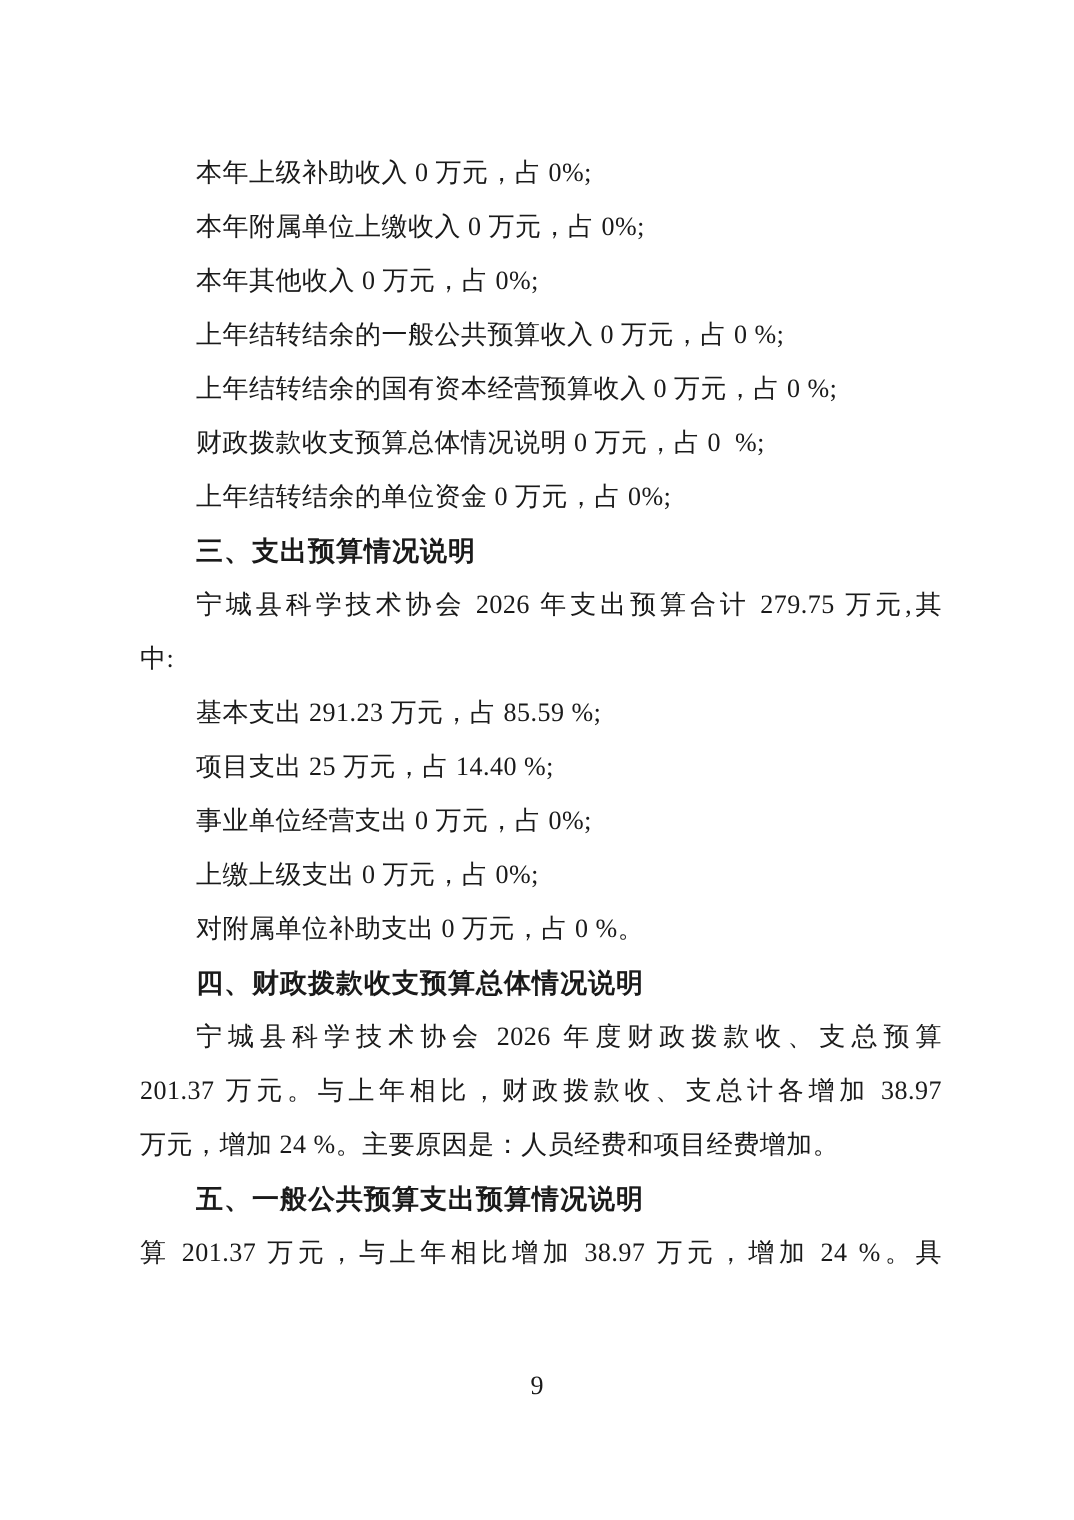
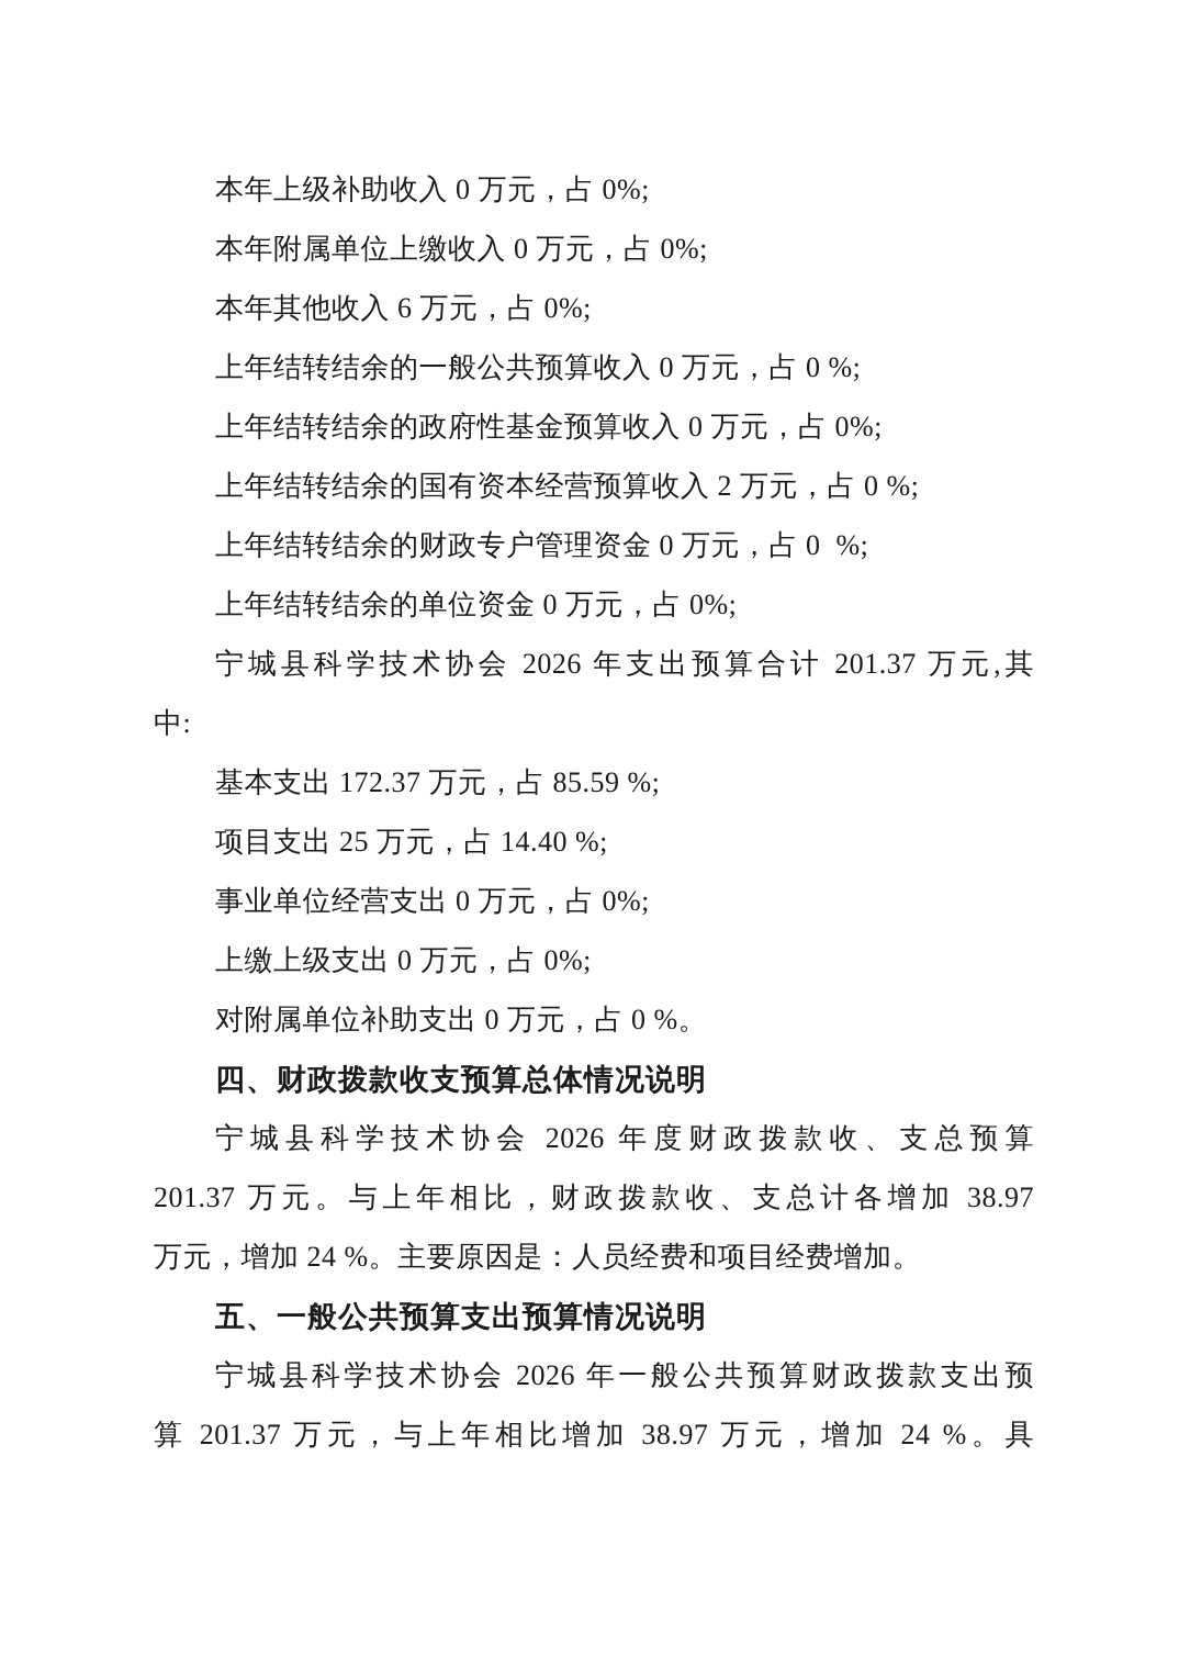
  本年上级补助收入 0 万元，占 0%;
  本年附属单位上缴收入 0 万元，占 0%;
- 本年其他收入 0 万元，占 0%;
+ 本年其他收入 6 万元，占 0%;
  上年结转结余的一般公共预算收入 0 万元，占 0 %;
+ 上年结转结余的政府性基金预算收入 0 万元，占 0%;
- 上年结转结余的国有资本经营预算收入 0 万元，占 0 %;
+ 上年结转结余的国有资本经营预算收入 2 万元，占 0 %;
- 财政拨款收支预算总体情况说明 0 万元，占 0 %;
+ 上年结转结余的财政专户管理资金 0 万元，占 0 %;
  上年结转结余的单位资金 0 万元，占 0%;
- 三、支出预算情况说明
- 宁城县科学技术协会 2026 年支出预算合计 279.75 万元,其
+ 宁城县科学技术协会 2026 年支出预算合计 201.37 万元,其
  中:
- 基本支出 291.23 万元，占 85.59 %;
+ 基本支出 172.37 万元，占 85.59 %;
  项目支出 25 万元，占 14.40 %;
  事业单位经营支出 0 万元，占 0%;
  上缴上级支出 0 万元，占 0%;
  对附属单位补助支出 0 万元，占 0 %。
  四、财政拨款收支预算总体情况说明
  宁城县科学技术协会 2026 年度财政拨款收、支总预算
  201.37 万元。与上年相比，财政拨款收、支总计各增加 38.97
  万元，增加 24 %。主要原因是：人员经费和项目经费增加。
  五、一般公共预算支出预算情况说明
+ 宁城县科学技术协会 2026 年一般公共预算财政拨款支出预
  算 201.37 万元，与上年相比增加 38.97 万元，增加 24 %。具
- 9
